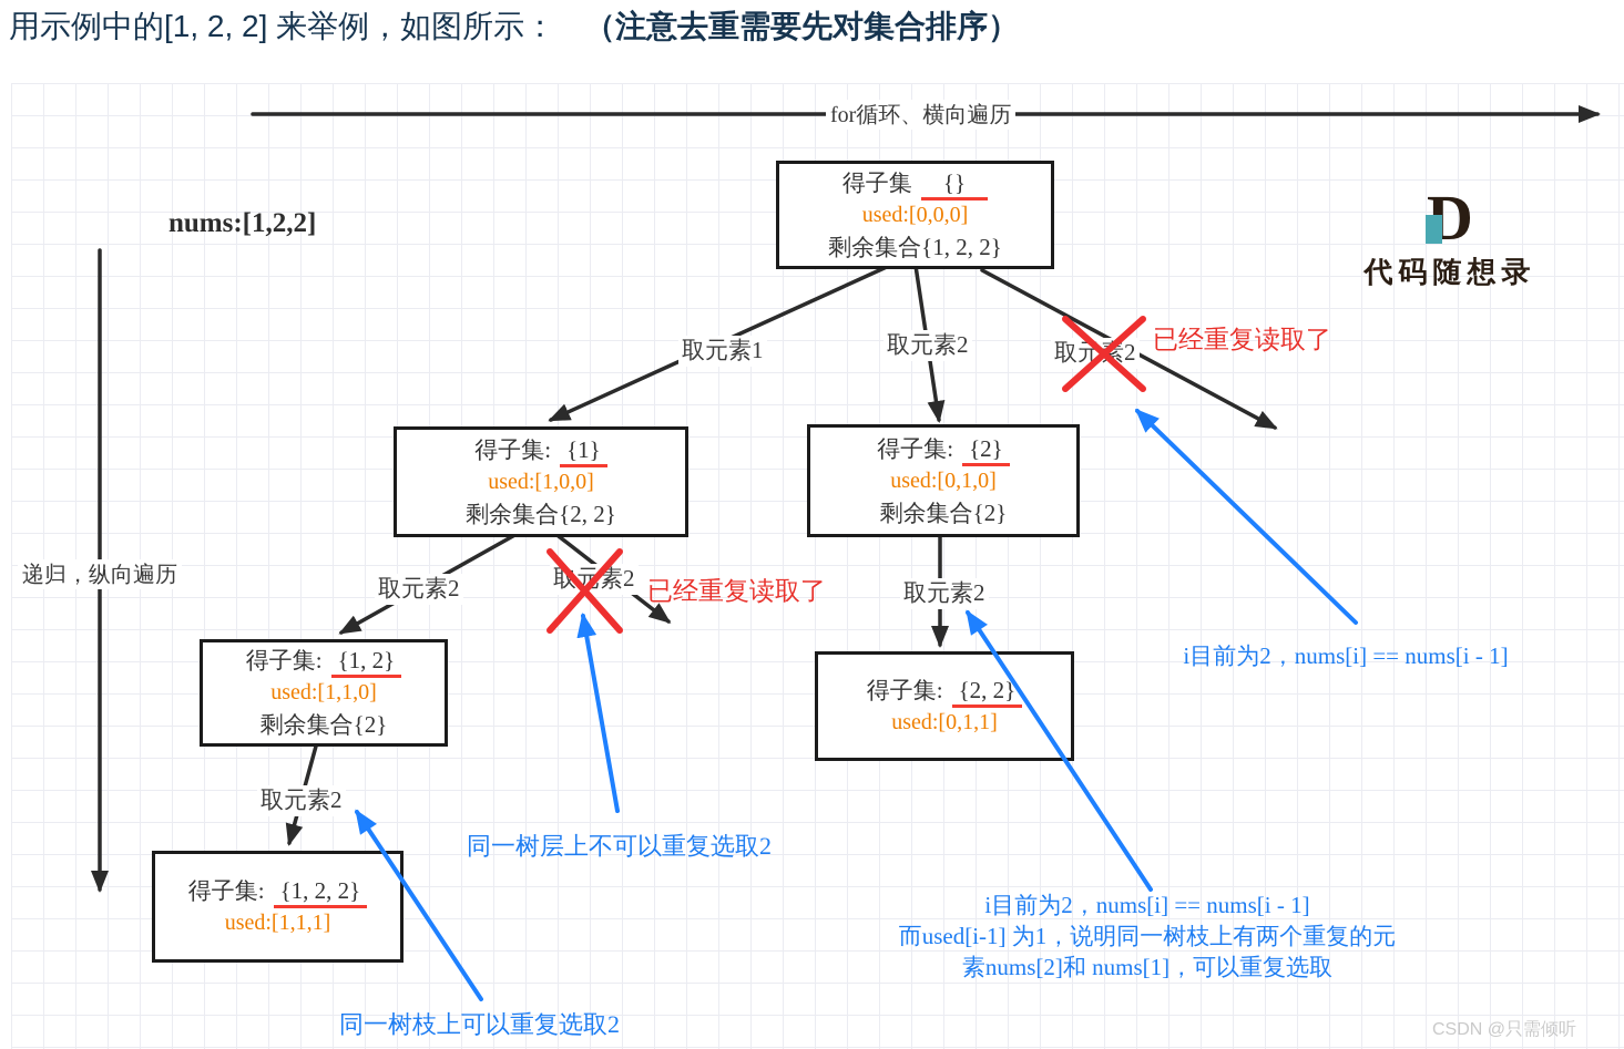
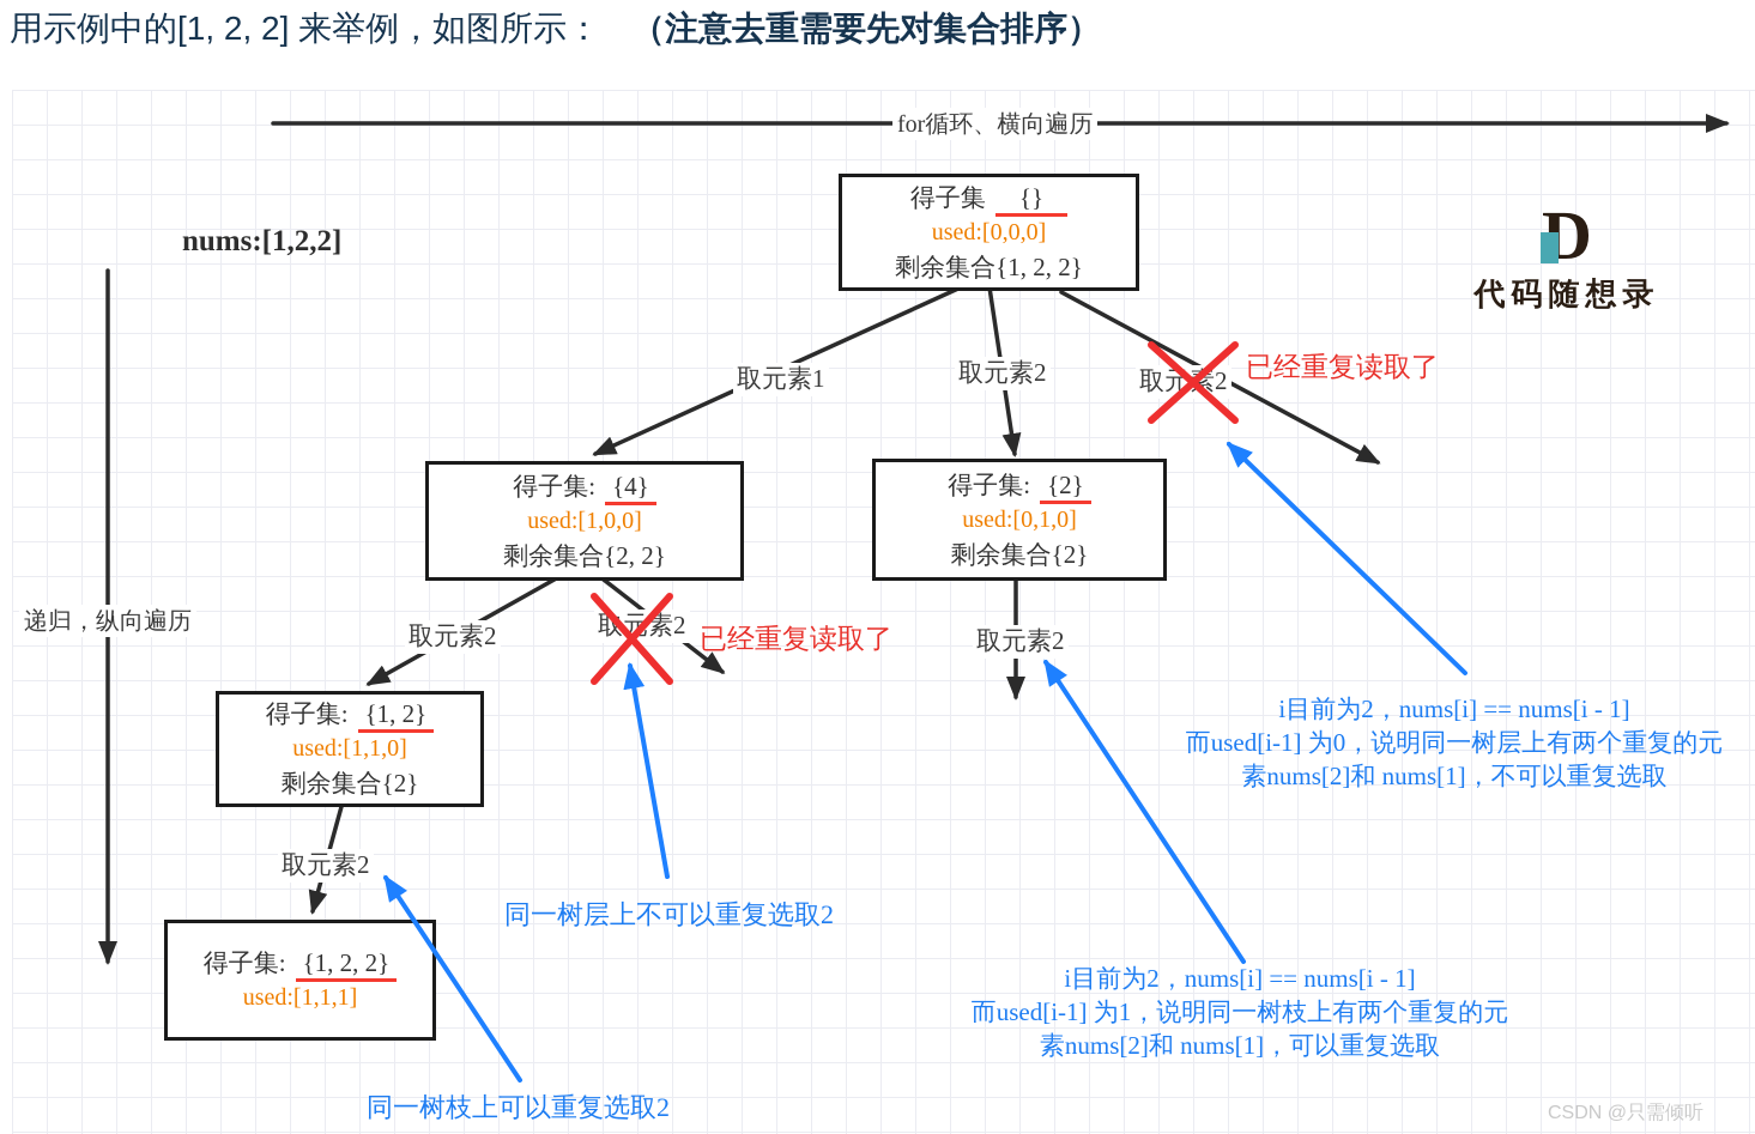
  用示例中的[1, 2, 2] 来举例，如图所示： （注意去重需要先对集合排序）
  for循环、横向遍历
  递归，纵向遍历
  nums:[1,2,2]
  得子集 {}
  used:[0,0,0]
  剩余集合{1, 2, 2}
- 得子集: {1}
+ 得子集: {4}
  used:[1,0,0]
  剩余集合{2, 2}
  得子集: {2}
  used:[0,1,0]
  剩余集合{2}
  得子集: {1, 2}
  used:[1,1,0]
  剩余集合{2}
- 得子集: {2, 2}
- used:[0,1,1]
  得子集: {1, 2, 2}
  used:[1,1,1]
  取元素1
  取元素2
  取元素2
  取元素2
  取元素2
  取元素2
  取元素2
  已经重复读取了
  已经重复读取了
  同一树层上不可以重复选取2
  同一树枝上可以重复选取2
  i目前为2，nums[i] == nums[i - 1]
+ 而used[i-1] 为0，说明同一树层上有两个重复的元
+ 素nums[2]和 nums[1]，不可以重复选取
  i目前为2，nums[i] == nums[i - 1]
  而used[i-1] 为1，说明同一树枝上有两个重复的元
  素nums[2]和 nums[1]，可以重复选取
  D
  代码随想录
  CSDN @只需倾听
